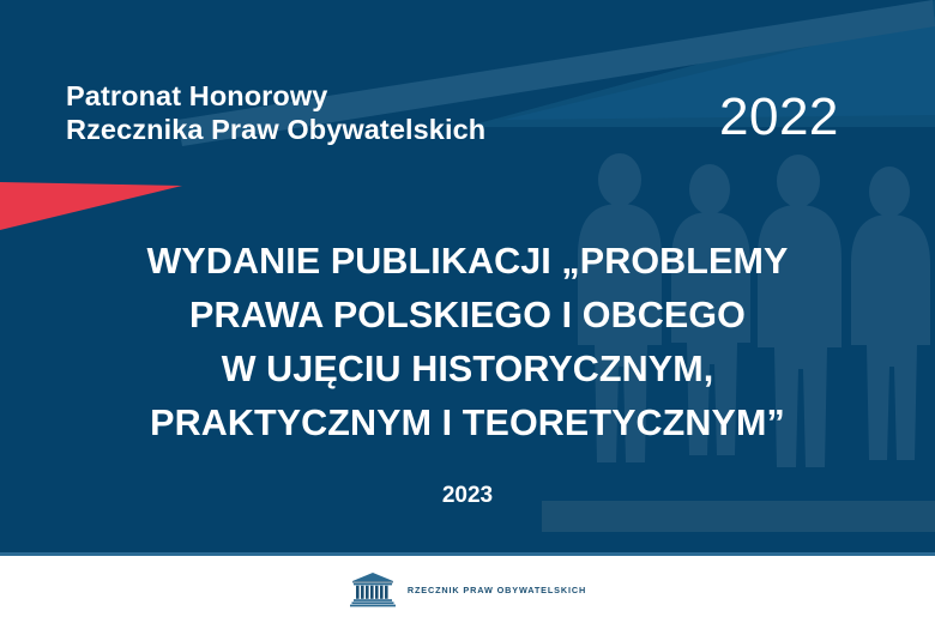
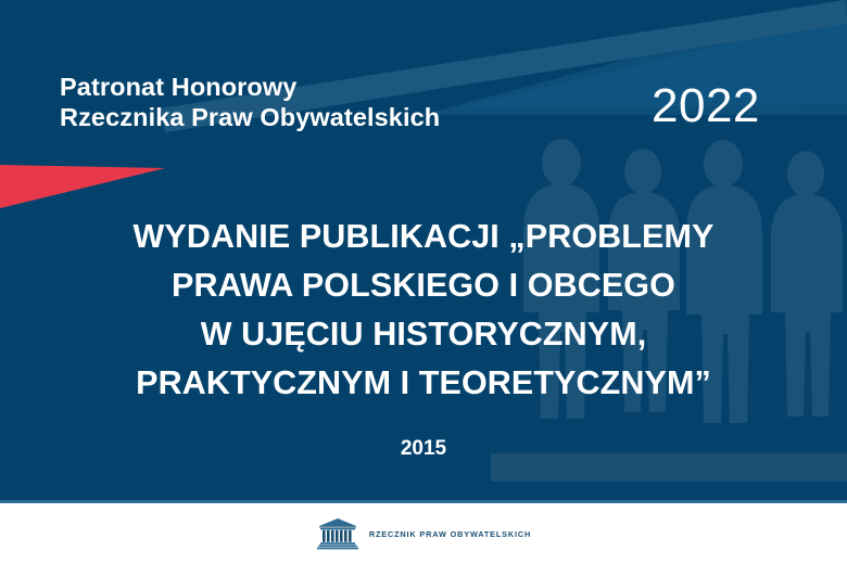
  Patronat Honorowy
  Rzecznika Praw Obywatelskich
  2022
  WYDANIE PUBLIKACJI „PROBLEMY
  PRAWA POLSKIEGO I OBCEGO
  W UJĘCIU HISTORYCZNYM,
  PRAKTYCZNYM I TEORETYCZNYM”
- 2023
+ 2015
  RZECZNIK PRAW OBYWATELSKICH
